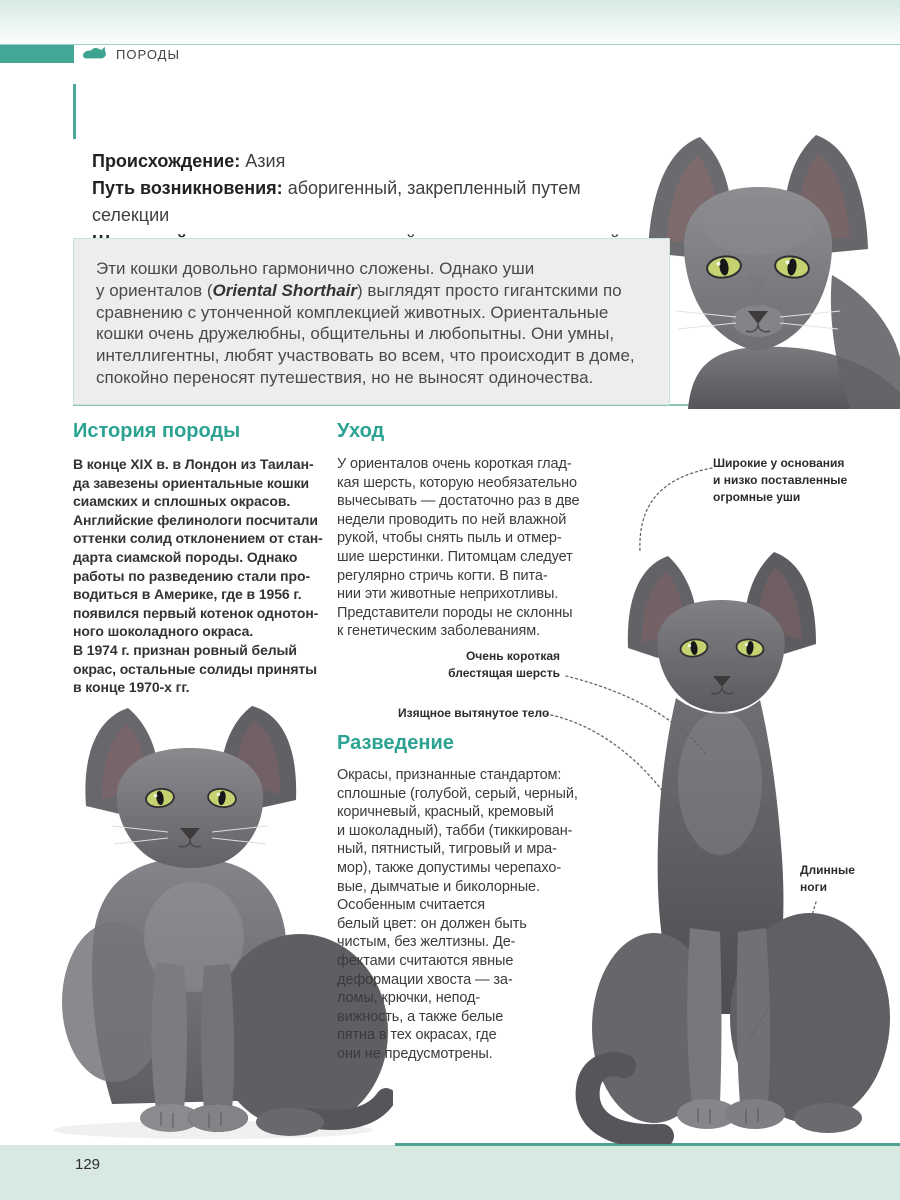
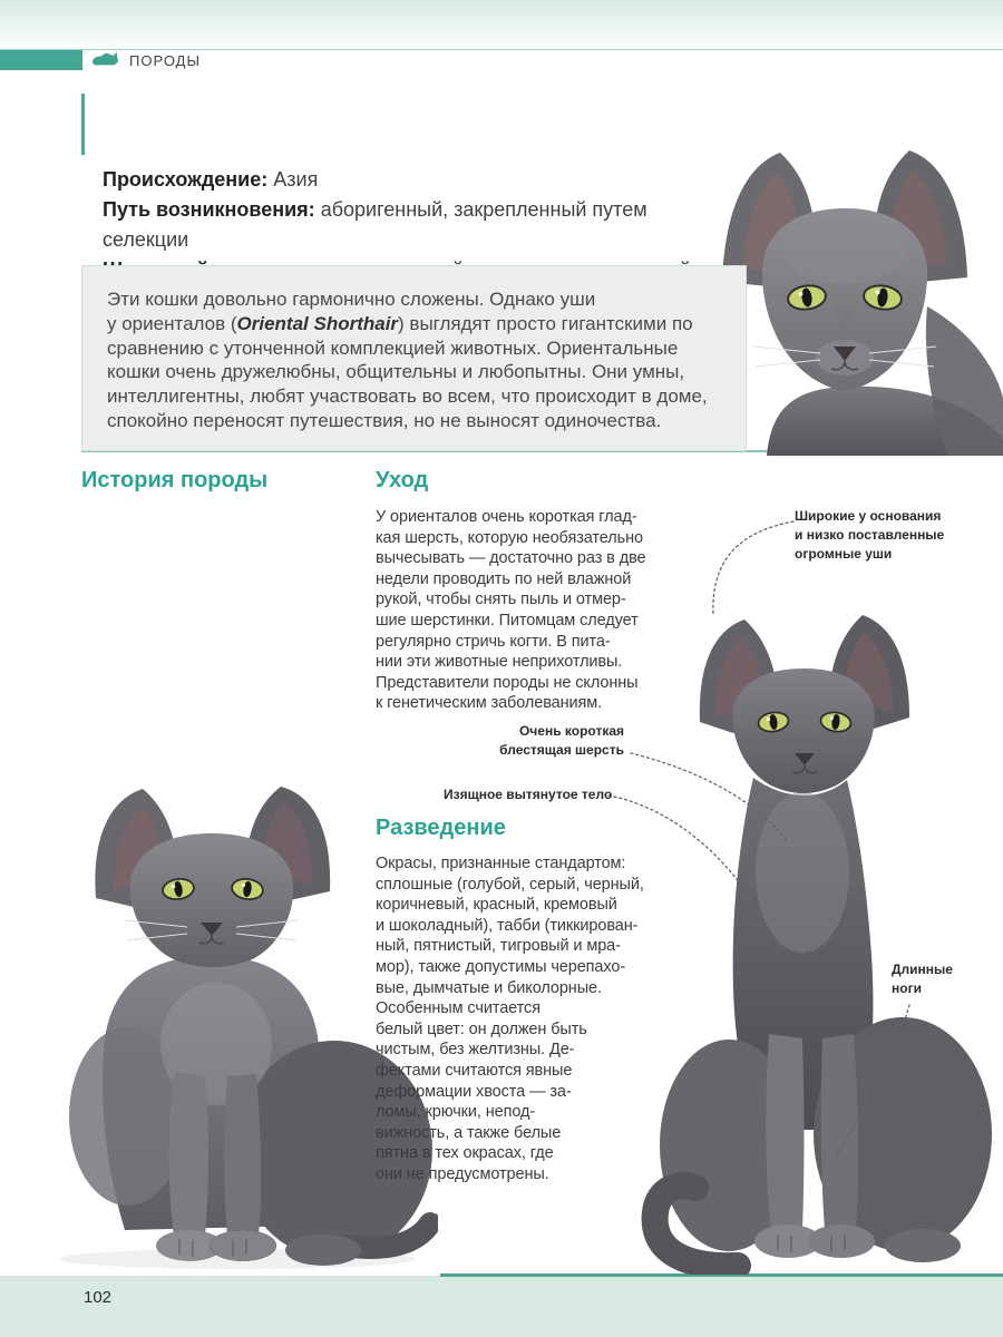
  ПОРОДЫ
  Происхождение: Азия
  Путь возникновения: аборигенный, закрепленный путем селекции
  Эти кошки довольно гармонично сложены. Однако уши
  у ориенталов (Oriental Shorthair) выглядят просто гигантскими по
  сравнению с утонченной комплекцией животных. Ориентальные
  кошки очень дружелюбны, общительны и любопытны. Они умны,
  интеллигентны, любят участвовать во всем, что происходит в доме,
  спокойно переносят путешествия, но не выносят одиночества.
  История породы
- В конце XIX в. в Лондон из Таилан-
- да завезены ориентальные кошки
- сиамских и сплошных окрасов.
- Английские фелинологи посчитали
- оттенки солид отклонением от стан-
- дарта сиамской породы. Однако
- работы по разведению стали про-
- водиться в Америке, где в 1956 г.
- появился первый котенок однотон-
- ного шоколадного окраса.
- В 1974 г. признан ровный белый
- окрас, остальные солиды приняты
- в конце 1970-х гг.
  Уход
  У ориенталов очень короткая глад-
  кая шерсть, которую необязательно
  вычесывать — достаточно раз в две
  недели проводить по ней влажной
  рукой, чтобы снять пыль и отмер-
  шие шерстинки. Питомцам следует
  регулярно стричь когти. В пита-
  нии эти животные неприхотливы.
  Представители породы не склонны
  к генетическим заболеваниям.
  Разведение
  Окрасы, признанные стандартом:
  сплошные (голубой, серый, черный,
  коричневый, красный, кремовый
  и шоколадный), табби (тиккирован-
  ный, пятнистый, тигровый и мра-
  мор), также допустимы черепахо-
  вые, дымчатые и биколорные.
  Особенным считается
  белый цвет: он должен быть
  чистым, без желтизны. Де-
  фектами считаются явные
  деформации хвоста — за-
  ломы, крючки, непод-
  вижность, а также белые
  пятна в тех окрасах, где
  они не предусмотрены.
  Широкие у основания
  и низко поставленные
  огромные уши
  Очень короткая
  блестящая шерсть
  Изящное вытянутое тело
  Длинные
  ноги
- 129
+ 102
